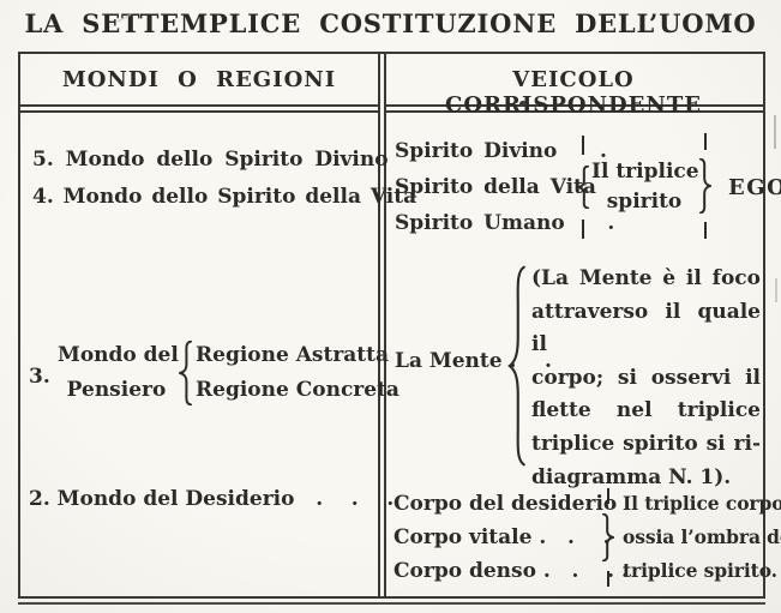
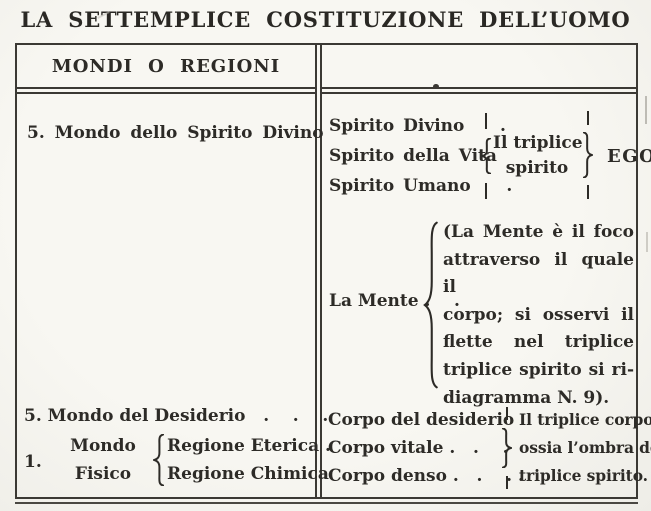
  LA SETTEMPLICE COSTITUZIONE DELL’UOMO
  MONDI O REGIONI
- VEICOLO CORRISPONDENTE
  5. Mondo dello Spirito Divino
- 4. Mondo dello Spirito della Vita
- 3.
- Mondo del
- Pensiero
- Regione Astratta
- Regione Concreta
- 2. Mondo del Desiderio . . .
+ 5. Mondo del Desiderio . . .
+ 1.
+ Mondo
+ Fisico
+ Regione Eterica .
+ Regione Chimica
  Spirito Divino .
  Spirito della Vi
  Spirito Umano .
  Il triplice
  spirito
  EGO
  La Mente .
  (La Mente è il foco
  attraverso il quale il
  corpo; si osservi il
  flette nel triplice
  triplice spirito si ri-
- diagramma N. 1).
+ diagramma N. 9).
  Corpo del desideri
  Corpo vitale . .
  Corpo denso . .
  Il triplice corpo
  ossia l’ombra d
  triplice spirito.
